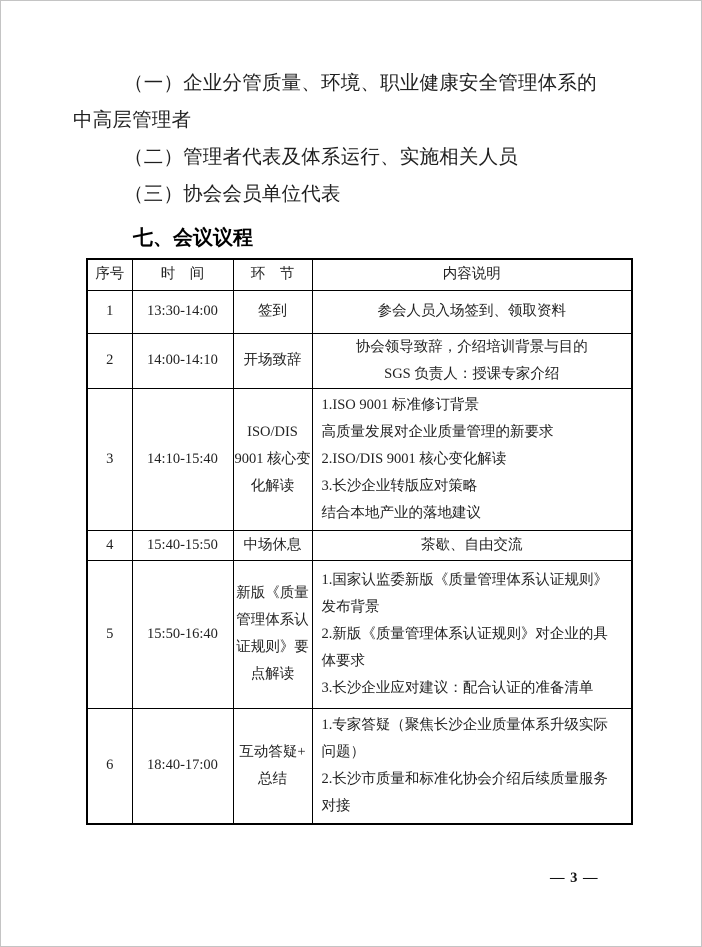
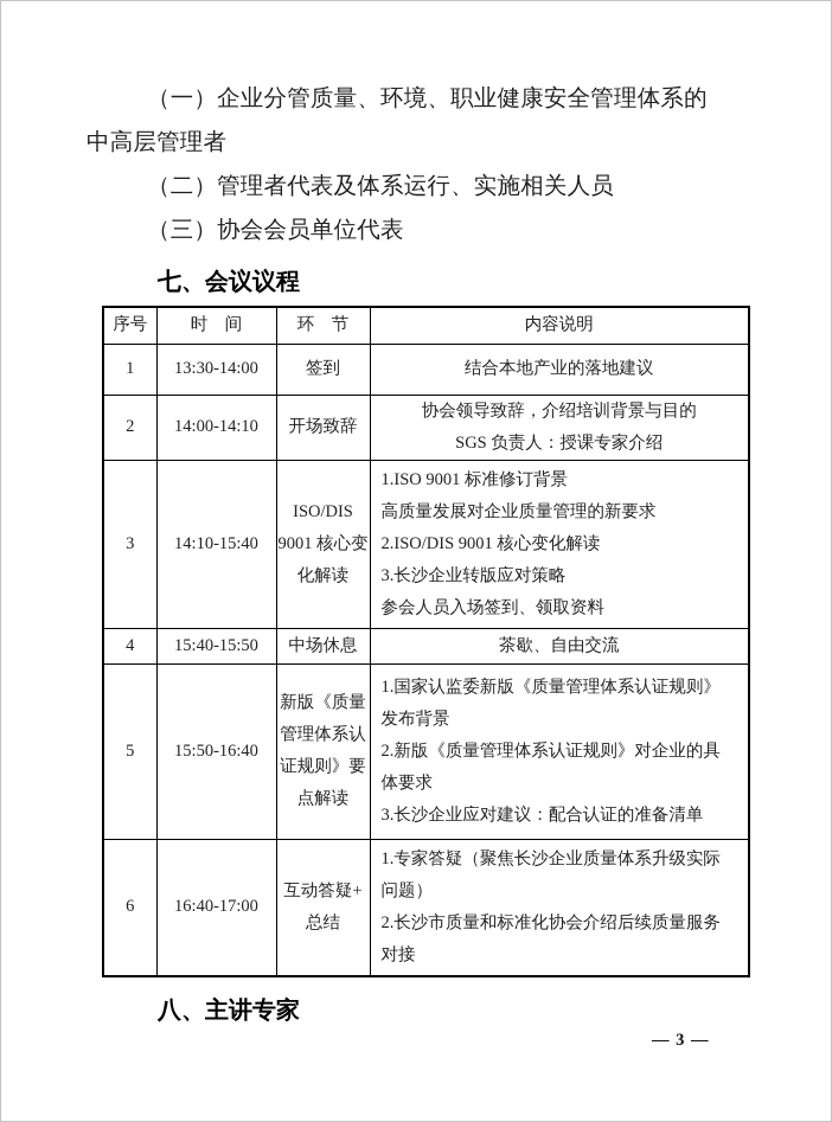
  （一）企业分管质量、环境、职业健康安全管理体系的
  中高层管理者
  （二）管理者代表及体系运行、实施相关人员
  （三）协会会员单位代表
  七、会议议程
  序号	时 间	环 节	内容说明
- 1	13:30-14:00	签到	参会人员入场签到、领取资料
+ 1	13:30-14:00	签到	结合本地产业的落地建议
  2	14:00-14:10	开场致辞	协会领导致辞，介绍培训背景与目的 SGS 负责人：授课专家介绍
- 3	14:10-15:40	ISO/DIS 9001 核心变 化解读	1.ISO 9001 标准修订背景 高质量发展对企业质量管理的新要求 2.ISO/DIS 9001 核心变化解读 3.长沙企业转版应对策略 结合本地产业的落地建议
+ 3	14:10-15:40	ISO/DIS 9001 核心变 化解读	1.ISO 9001 标准修订背景 高质量发展对企业质量管理的新要求 2.ISO/DIS 9001 核心变化解读 3.长沙企业转版应对策略 参会人员入场签到、领取资料
  4	15:40-15:50	中场休息	茶歇、自由交流
  5	15:50-16:40	新版《质量 管理体系认 证规则》要 点解读	1.国家认监委新版《质量管理体系认证规则》 发布背景 2.新版《质量管理体系认证规则》对企业的具 体要求 3.长沙企业应对建议：配合认证的准备清单
- 6	18:40-17:00	互动答疑+ 总结	1.专家答疑（聚焦长沙企业质量体系升级实际 问题） 2.长沙市质量和标准化协会介绍后续质量服务 对接
+ 6	16:40-17:00	互动答疑+ 总结	1.专家答疑（聚焦长沙企业质量体系升级实际 问题） 2.长沙市质量和标准化协会介绍后续质量服务 对接
+ 八、主讲专家
  — 3 —
